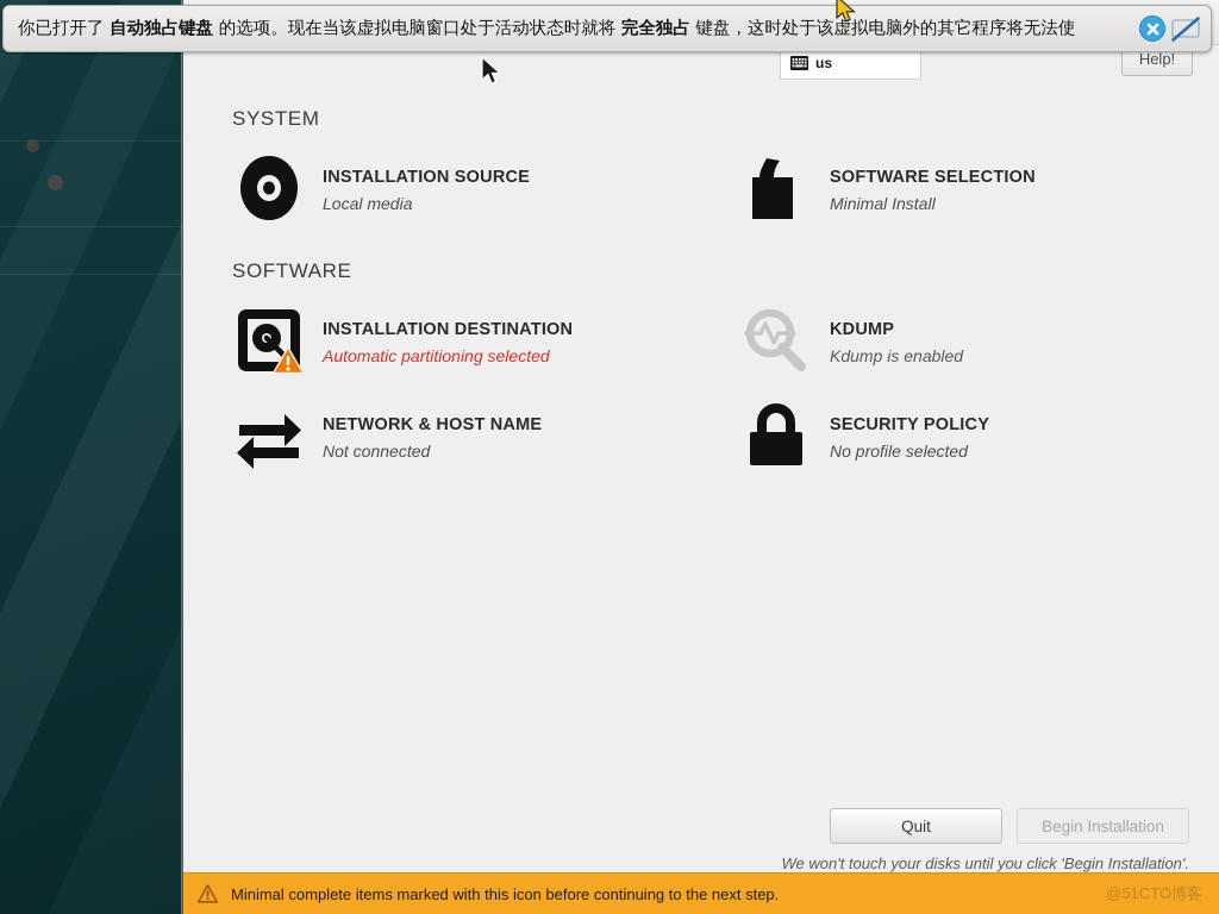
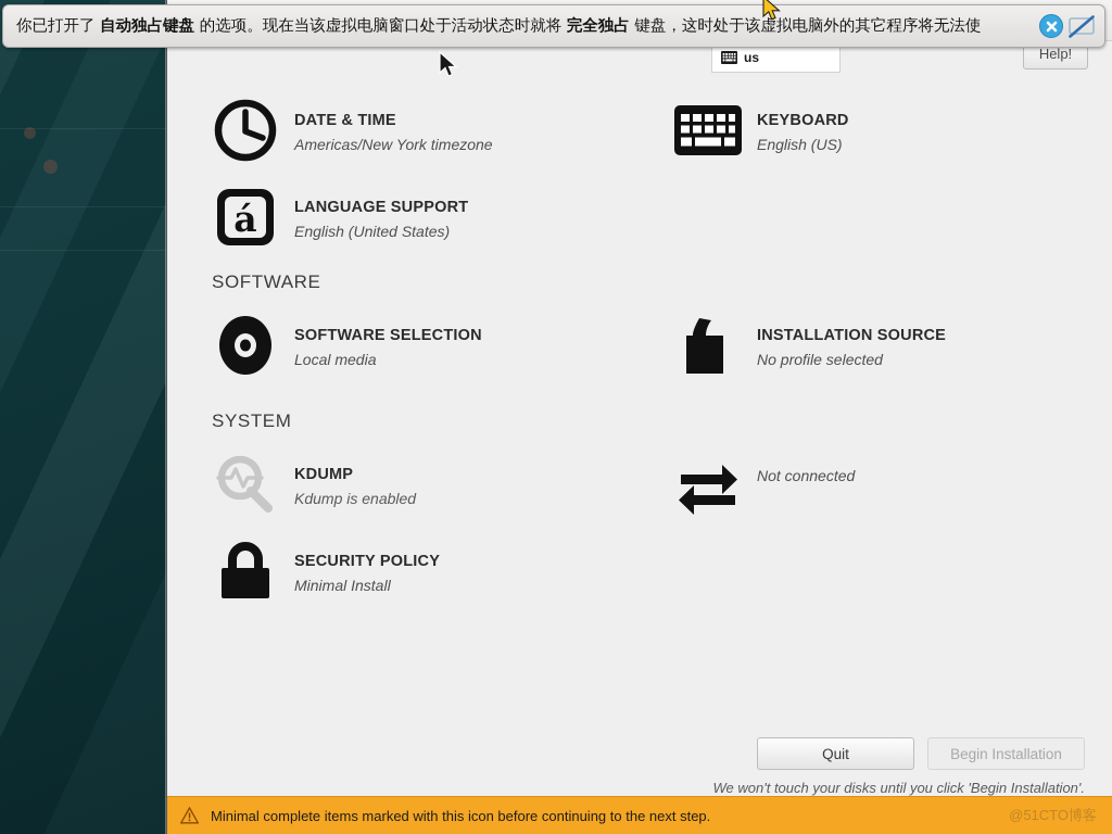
  us
  Help!
+ DATE & TIME
+ Americas/New York timezone
+ KEYBOARD
+ English (US)
+ á
+ LANGUAGE SUPPORT
+ English (United States)
- SYSTEM
+ SOFTWARE
- INSTALLATION SOURCE
+ SOFTWARE SELECTION
  Local media
- SOFTWARE SELECTION
+ INSTALLATION SOURCE
- Minimal Install
+ No profile selected
- SOFTWARE
+ SYSTEM
- INSTALLATION DESTINATION
- Automatic partitioning selected
  KDUMP
  Kdump is enabled
- NETWORK & HOST NAME
  Not connected
  SECURITY POLICY
- No profile selected
+ Minimal Install
  Quit
  Begin Installation
  We won't touch your disks until you click 'Begin Installation'.
  Minimal complete items marked with this icon before continuing to the next step.
  @51CTO博客
  你已打开了 自动独占键盘 的选项。现在当该虚拟电脑窗口处于活动状态时就将 完全独占 键盘，这时处于该虚拟电脑外的其它程序将无法使
